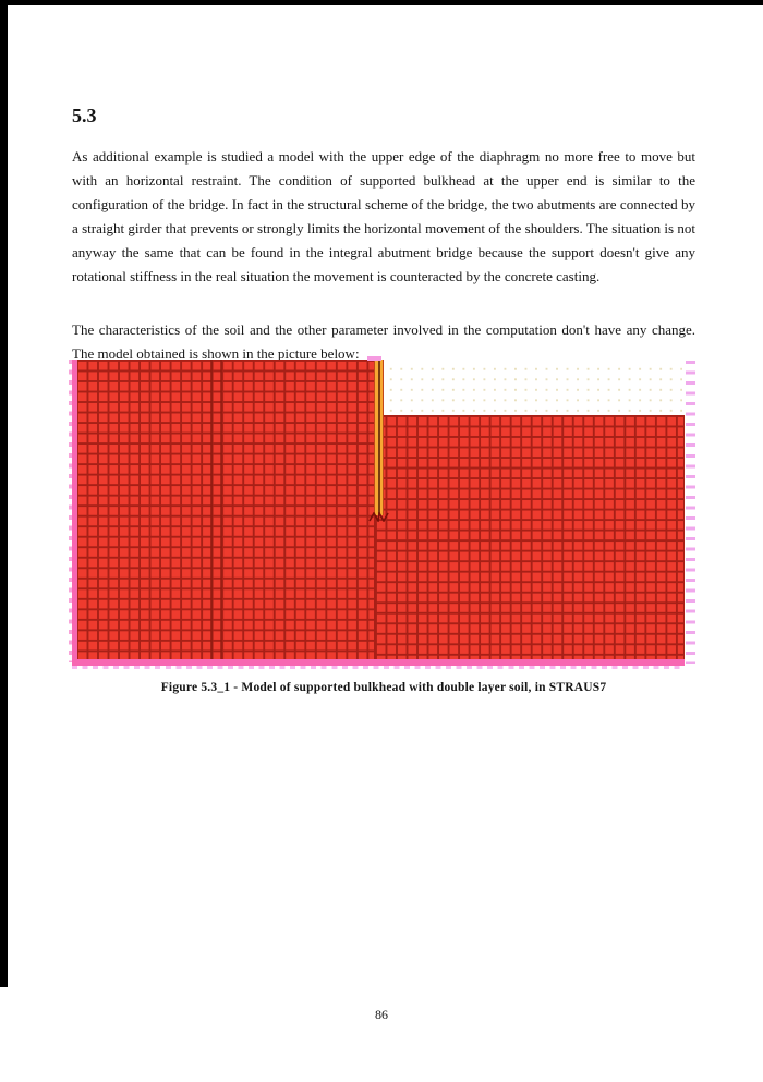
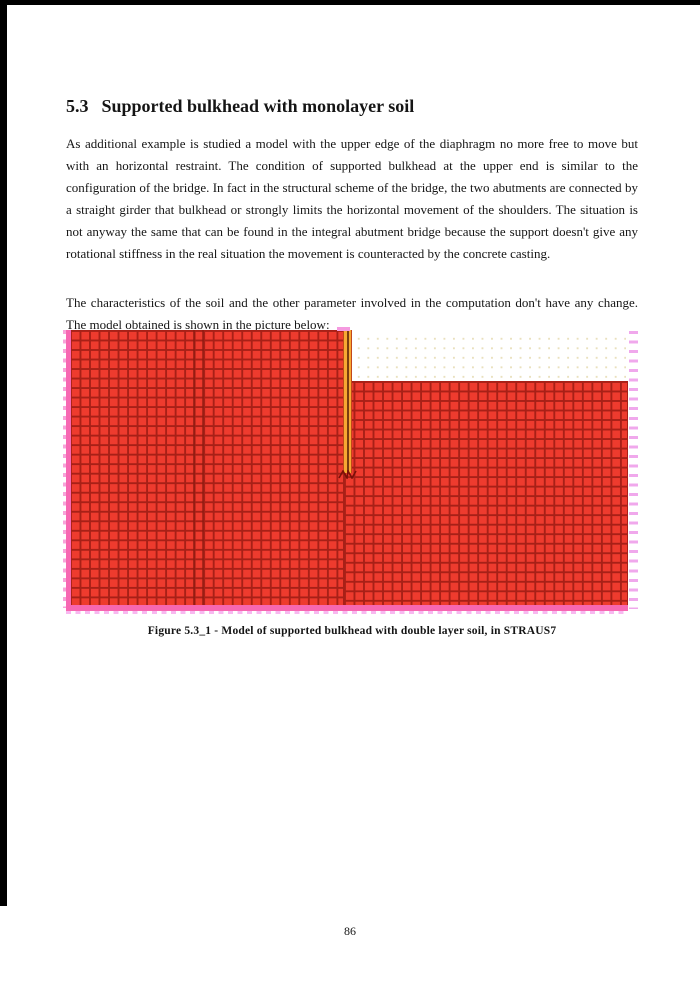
  5.3
+ Supported bulkhead with monolayer soil
- As additional example is studied a model with the upper edge of the diaphragm no more free to move but with an horizontal restraint. The condition of supported bulkhead at the upper end is similar to the configuration of the bridge. In fact in the structural scheme of the bridge, the two abutments are connected by a straight girder that prevents or strongly limits the horizontal movement of the shoulders. The situation is not anyway the same that can be found in the integral abutment bridge because the support doesn't give any rotational stiffness in the real situation the movement is counteracted by the concrete casting.
+ As additional example is studied a model with the upper edge of the diaphragm no more free to move but with an horizontal restraint. The condition of supported bulkhead at the upper end is similar to the configuration of the bridge. In fact in the structural scheme of the bridge, the two abutments are connected by a straight girder that bulkhead or strongly limits the horizontal movement of the shoulders. The situation is not anyway the same that can be found in the integral abutment bridge because the support doesn't give any rotational stiffness in the real situation the movement is counteracted by the concrete casting.
  The characteristics of the soil and the other parameter involved in the computation don't have any change. The model obtained is shown in the picture below:
  Figure 5.3_1 - Model of supported bulkhead with double layer soil, in STRAUS7
  86
